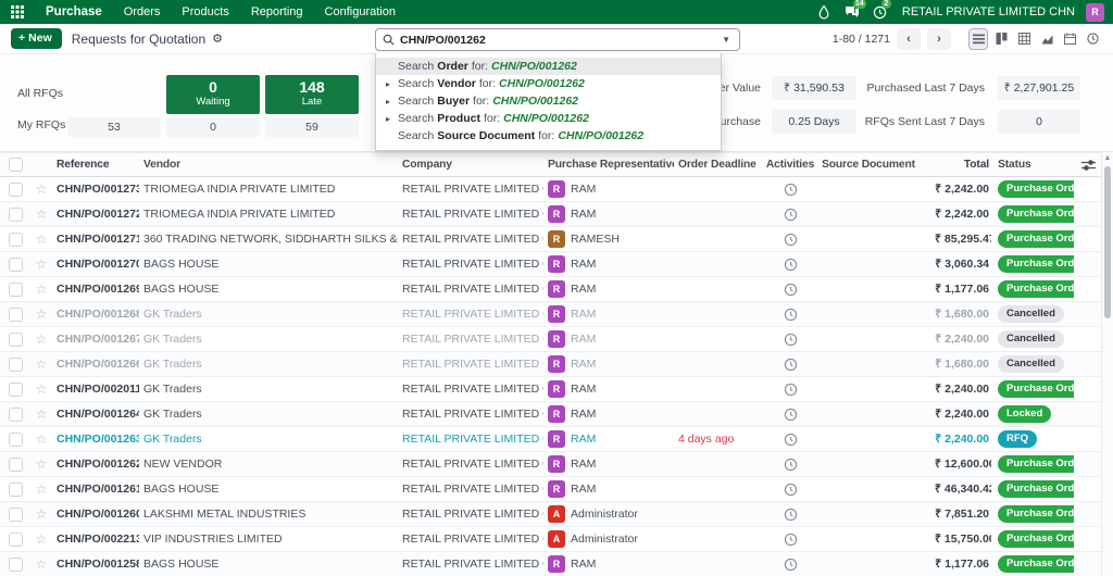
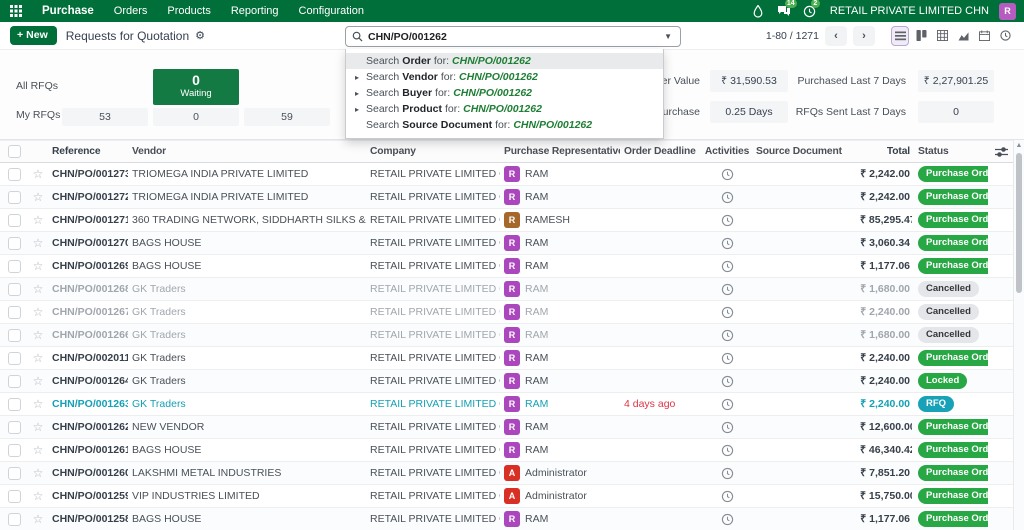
  Purchase
  Orders
  Products
  Reporting
  Configuration
  RETAIL PRIVATE LIMITED CHN
  R
  +
  New
  Requests for Quotation
  ⚙
  CHN/PO/001262
  ▼
  1-80 / 1271
  ‹
  ›
  All RFQs
  My RFQs
  0
  Waiting
- 148
- Late
  53
  0
  59
  ₹ 31,590.53
  Purchased Last 7 Days
  ₹ 2,27,901.25
  0.25 Days
  RFQs Sent Last 7 Days
  0
  Search
  Order
  for:
  CHN/PO/001262
  ▸
  Search
  Vendor
  for:
  CHN/PO/001262
  ▸
  Search
  Buyer
  for:
  CHN/PO/001262
  ▸
  Search
  Product
  for:
  CHN/PO/001262
  Search
  Source Document
  for:
  CHN/PO/001262
  Reference
  Vendor
  Company
  Purchase Representativ
  Order Deadline
  Activities
  Source Document
  Total
  Status
  ☆
  CHN/PO/001273
  TRIOMEGA INDIA PRIVATE LIMITED
  RETAIL PRIVATE LIMITED
  R
  RAM
  ₹ 2,242.00
  Purchase Ord
  ☆
  CHN/PO/001272
  TRIOMEGA INDIA PRIVATE LIMITED
  RETAIL PRIVATE LIMITED
  R
  RAM
  ₹ 2,242.00
  Purchase Ord
  ☆
  CHN/PO/001271
  360 TRADING NETWORK, SIDDHARTH SILKS &
  RETAIL PRIVATE LIMITED
  R
  RAMESH
  ₹ 85,295.4
  Purchase Ord
  ☆
  CHN/PO/001270
  BAGS HOUSE
  RETAIL PRIVATE LIMITED
  R
  RAM
  ₹ 3,060.34
  Purchase Ord
  ☆
  CHN/PO/001269
  BAGS HOUSE
  RETAIL PRIVATE LIMITED
  R
  RAM
  ₹ 1,177.06
  Purchase Ord
  ☆
  CHN/PO/001268
  GK Traders
  RETAIL PRIVATE LIMITED
  R
  RAM
  ₹ 1,680.00
  Cancelled
  ☆
  CHN/PO/001267
  GK Traders
  RETAIL PRIVATE LIMITED
  R
  RAM
  ₹ 2,240.00
  Cancelled
  ☆
  CHN/PO/001266
  GK Traders
  RETAIL PRIVATE LIMITED
  R
  RAM
  ₹ 1,680.00
  Cancelled
  ☆
  CHN/PO/002011
  GK Traders
  RETAIL PRIVATE LIMITED
  R
  RAM
  ₹ 2,240.00
  Purchase Ord
  ☆
  CHN/PO/001264
  GK Traders
  RETAIL PRIVATE LIMITED
  R
  RAM
  ₹ 2,240.00
  Locked
  ☆
  CHN/PO/001263
  GK Traders
  RETAIL PRIVATE LIMITED
  R
  RAM
  4 days ago
  ₹ 2,240.00
  RFQ
  ☆
  CHN/PO/001262
  NEW VENDOR
  RETAIL PRIVATE LIMITED
  R
  RAM
  ₹ 12,600.0
  Purchase Ord
  ☆
  CHN/PO/001261
  BAGS HOUSE
  RETAIL PRIVATE LIMITED
  R
  RAM
  ₹ 46,340.4
  Purchase Ord
  ☆
  CHN/PO/001260
  LAKSHMI METAL INDUSTRIES
  RETAIL PRIVATE LIMITED
  A
  Administrator
  ₹ 7,851.20
  Purchase Ord
  ☆
- CHN/PO/002213
+ CHN/PO/001259
  VIP INDUSTRIES LIMITED
  RETAIL PRIVATE LIMITED
  A
  Administrator
  ₹ 15,750.0
  Purchase Ord
  ☆
  CHN/PO/001258
  BAGS HOUSE
  RETAIL PRIVATE LIMITED
  R
  RAM
  ₹ 1,177.06
  Purchase Ord
